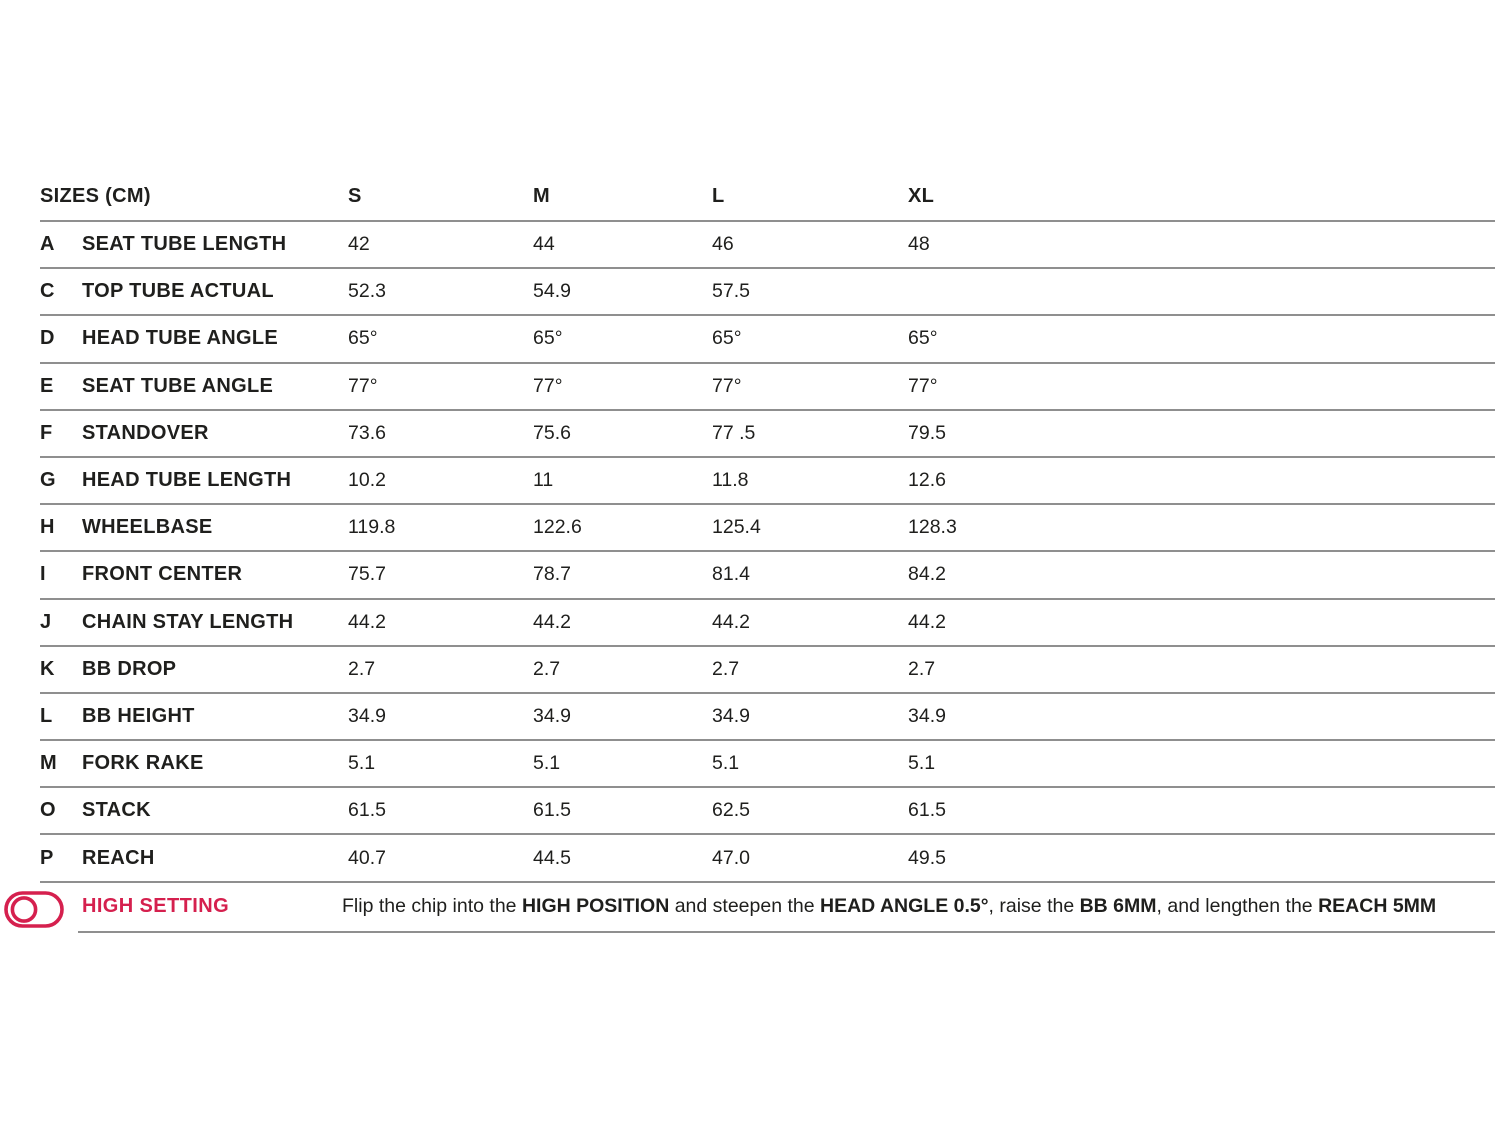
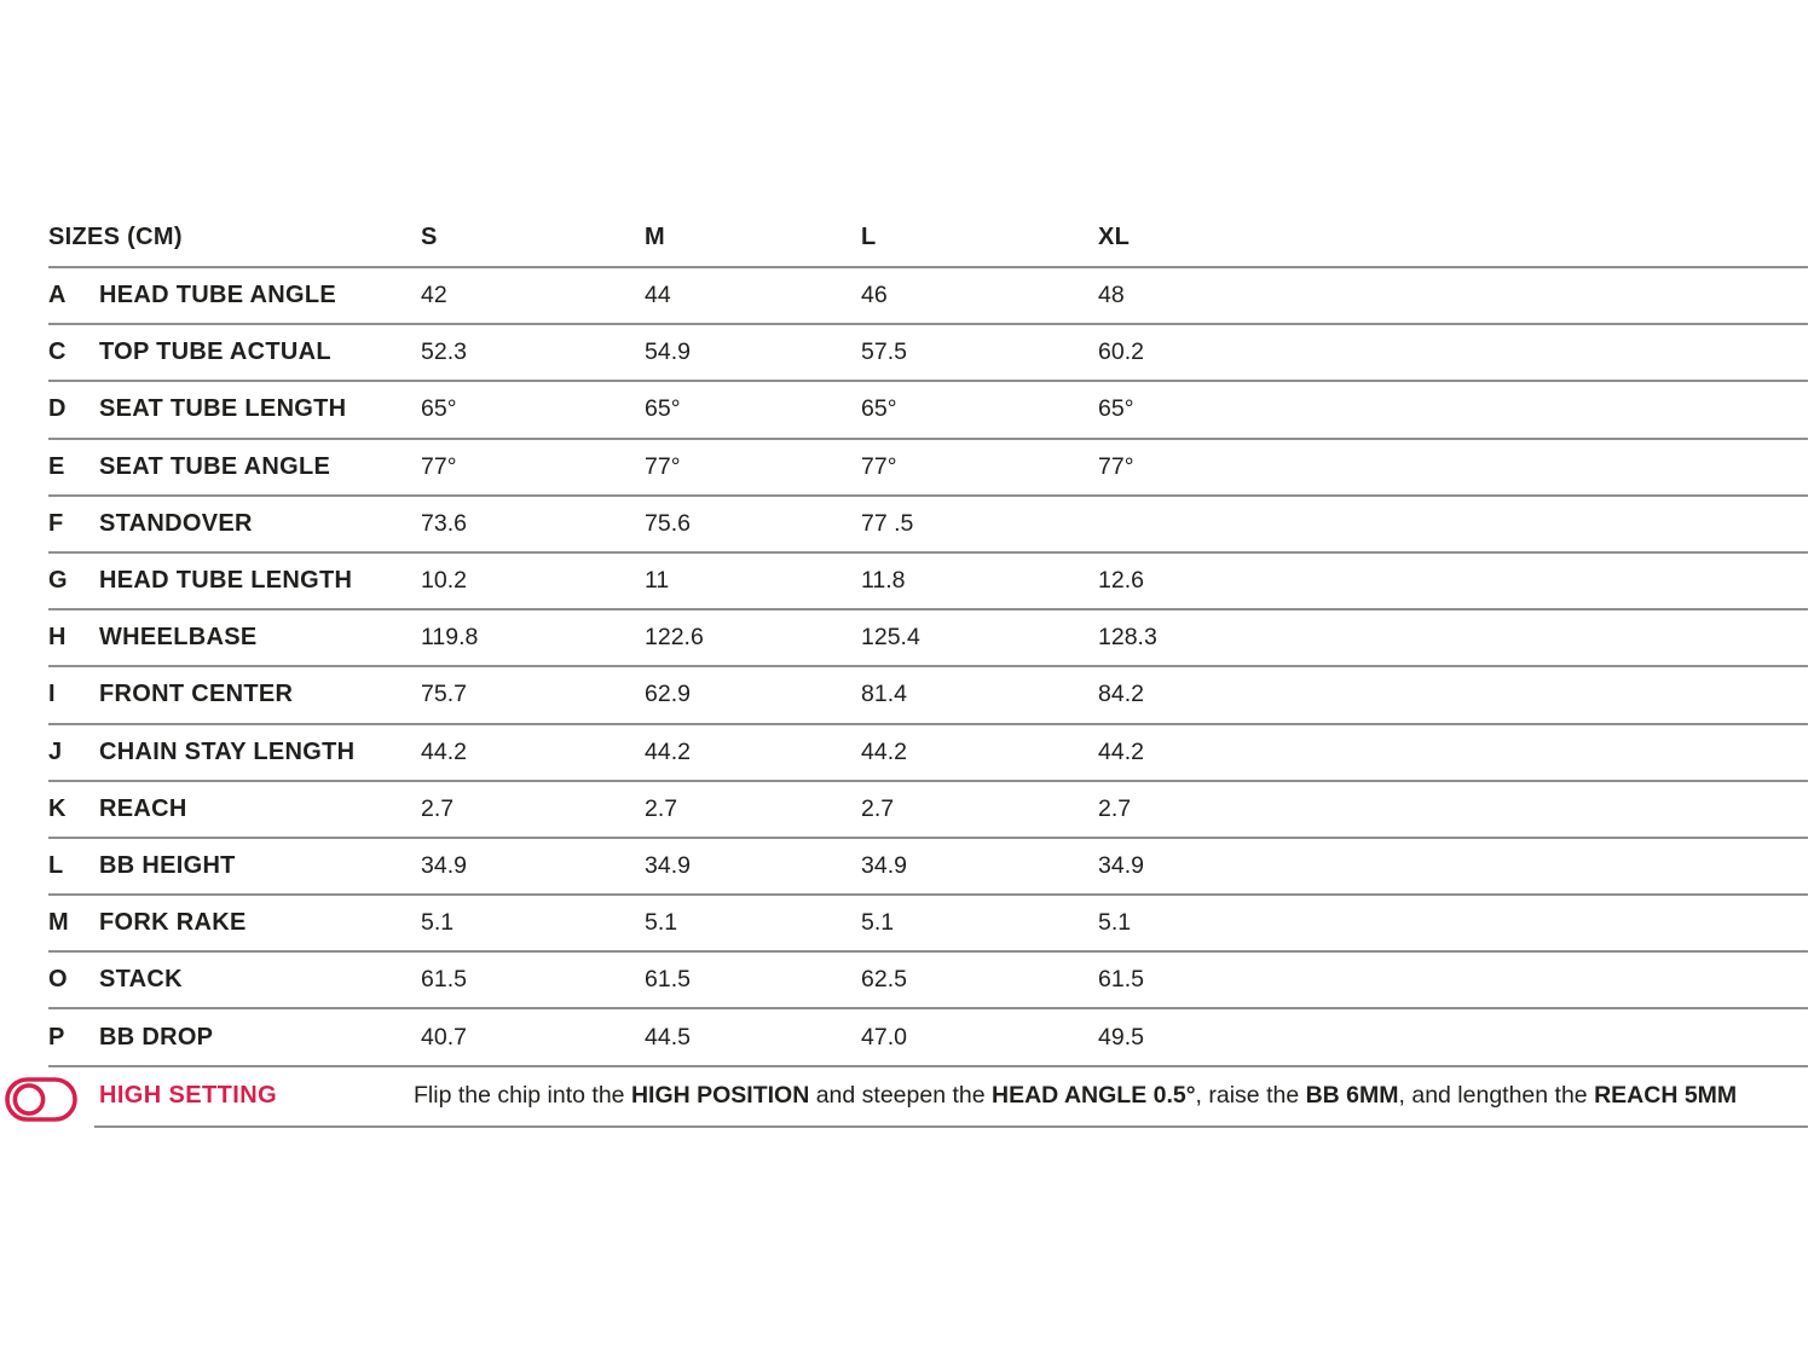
  SIZES (CM)
  S
  M
  L
  XL
  A
- SEAT TUBE LENGTH
+ HEAD TUBE ANGLE
  42
  44
  46
  48
  C
  TOP TUBE ACTUAL
  52.3
  54.9
  57.5
+ 60.2
  D
- HEAD TUBE ANGLE
+ SEAT TUBE LENGTH
  65°
  65°
  65°
  65°
  E
  SEAT TUBE ANGLE
  77°
  77°
  77°
  77°
  F
  STANDOVER
  73.6
  75.6
  77 .5
- 79.5
  G
  HEAD TUBE LENGTH
  10.2
  11
  11.8
  12.6
  H
  WHEELBASE
  119.8
  122.6
  125.4
  128.3
  I
  FRONT CENTER
  75.7
- 78.7
+ 62.9
  81.4
  84.2
  J
  CHAIN STAY LENGTH
  44.2
  44.2
  44.2
  44.2
  K
- BB DROP
+ REACH
  2.7
  2.7
  2.7
  2.7
  L
  BB HEIGHT
  34.9
  34.9
  34.9
  34.9
  M
  FORK RAKE
  5.1
  5.1
  5.1
  5.1
  O
  STACK
  61.5
  61.5
  62.5
  61.5
  P
- REACH
+ BB DROP
  40.7
  44.5
  47.0
  49.5
  HIGH SETTING
  Flip the chip into the HIGH POSITION and steepen the HEAD ANGLE 0.5°, raise the BB 6MM, and lengthen the REACH 5MM
